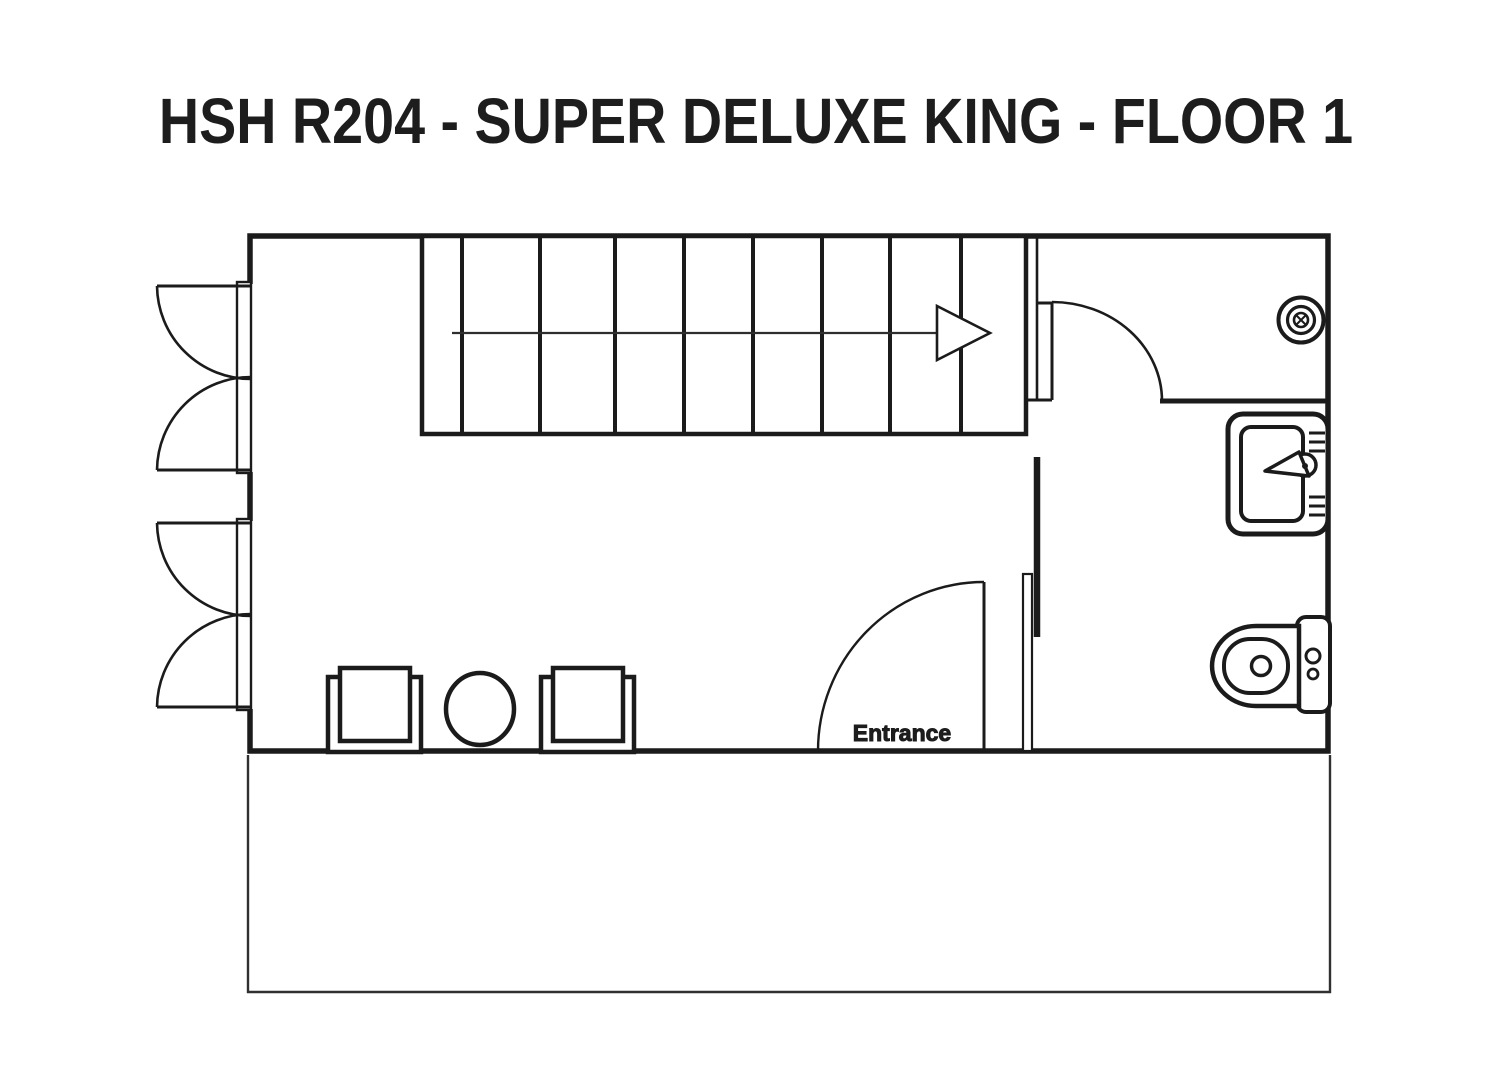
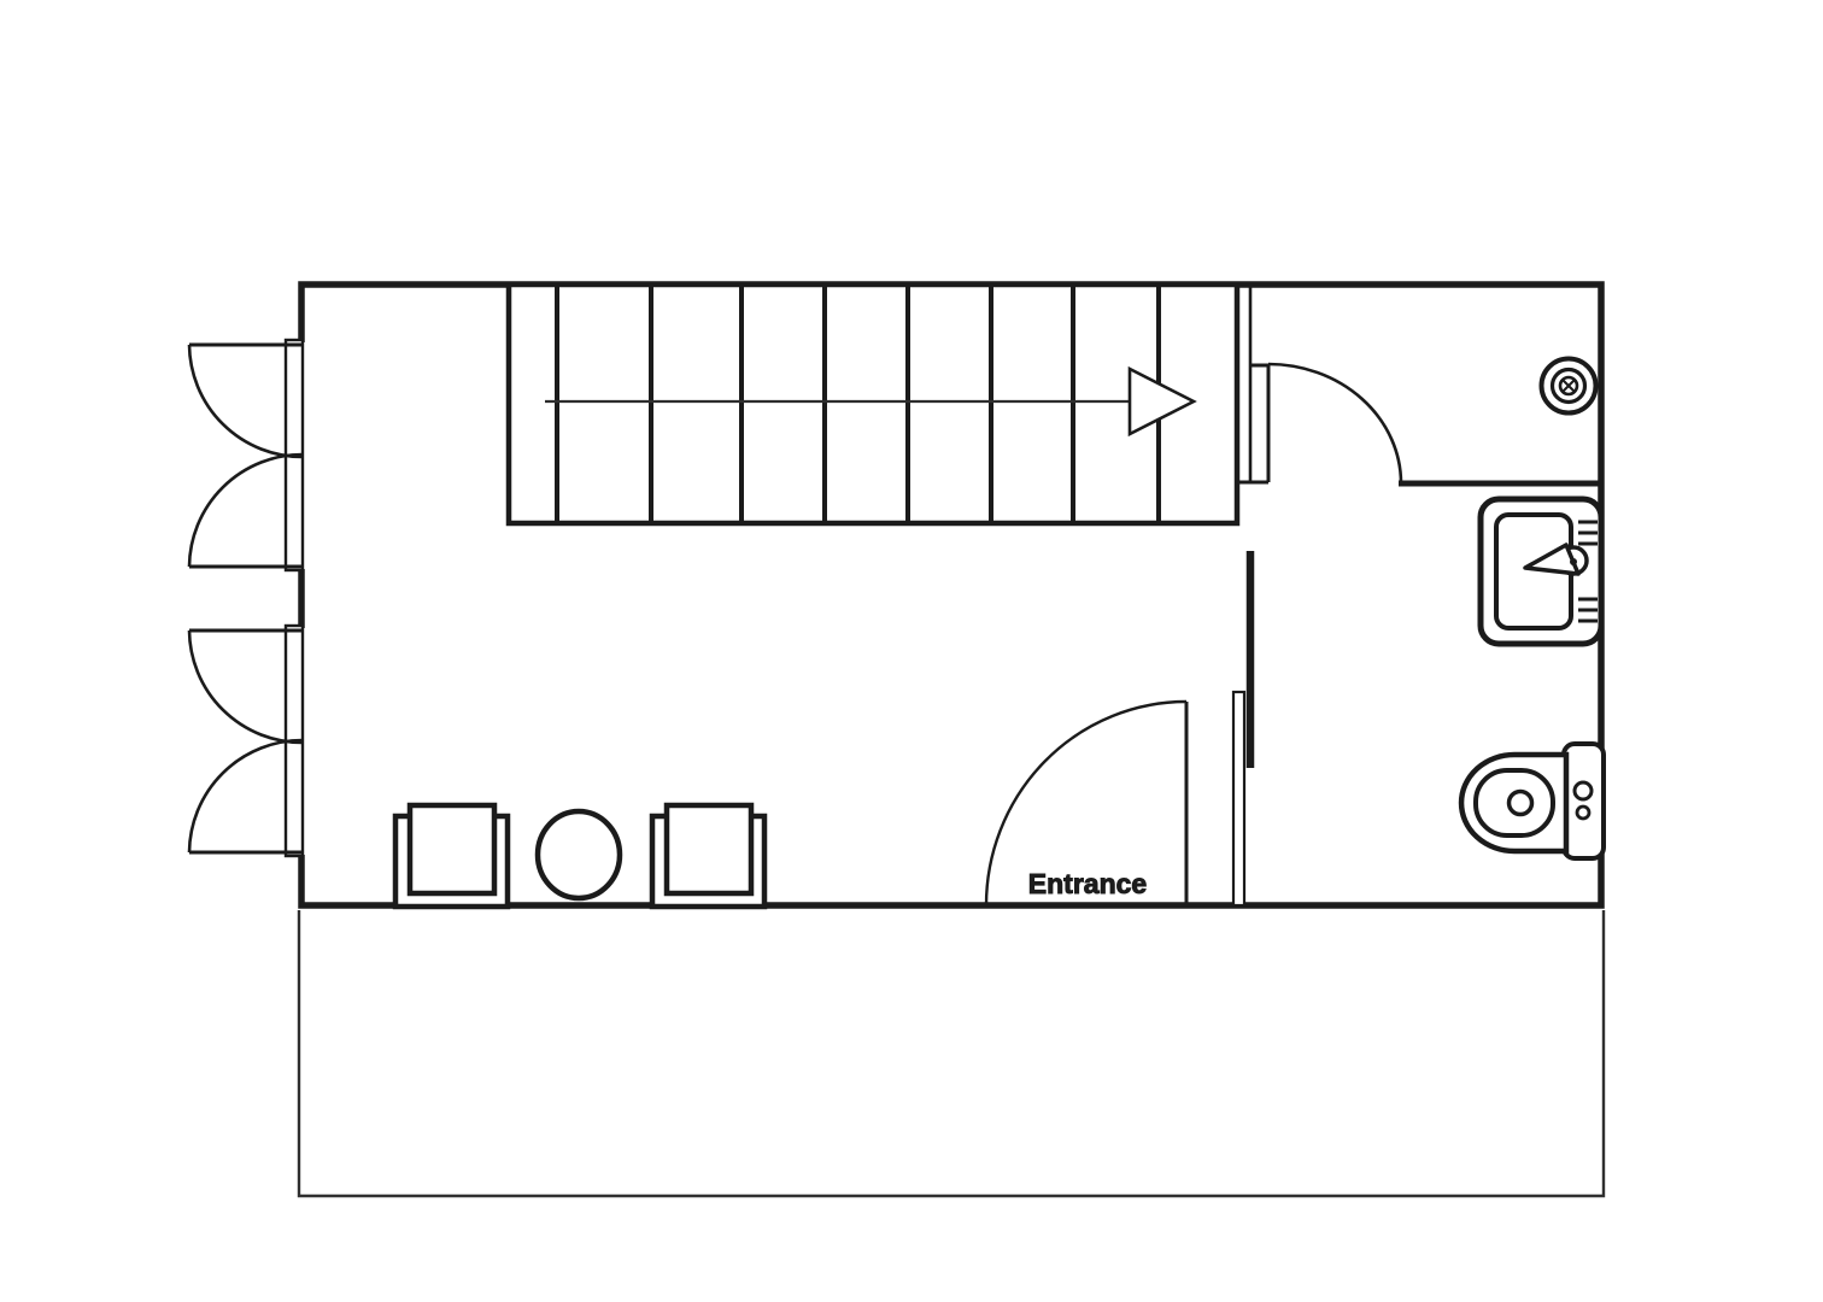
- HSH R204 - SUPER DELUXE KING - FLOOR 1
  Entrance
